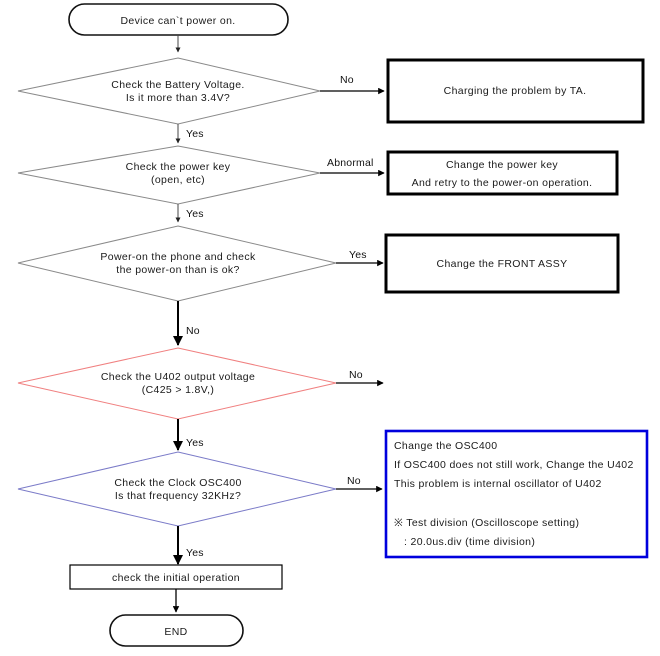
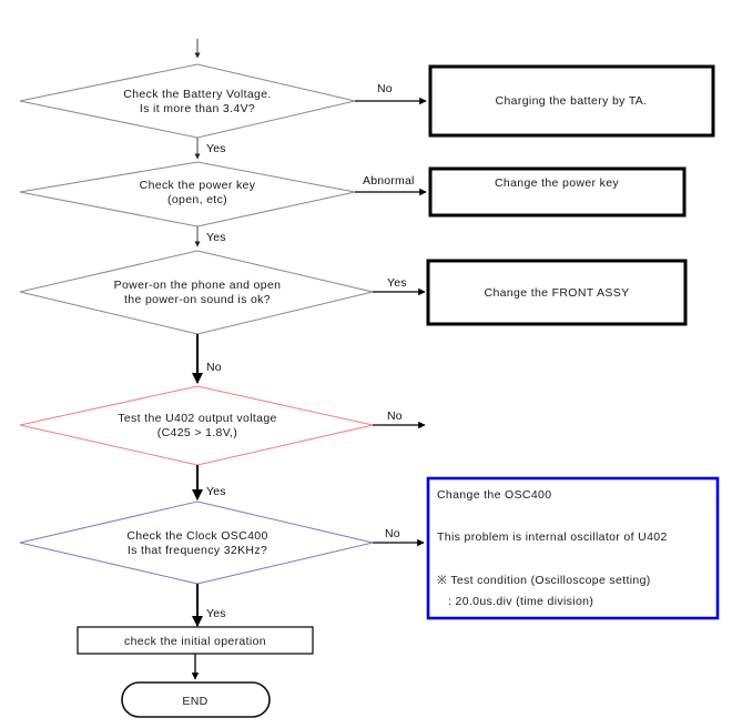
- Device can`t power on.
  Check the Battery Voltage.
  Is it more than 3.4V?
  No
  Yes
- Charging the problem by TA.
+ Charging the battery by TA.
  Check the power key
  (open, etc)
  Abnormal
  Yes
  Change the power key
- And retry to the power-on operation.
- Power-on the phone and check
+ Power-on the phone and open
- the power-on than is ok?
+ the power-on sound is ok?
  Yes
  No
  Change the FRONT ASSY
- Check the U402 output voltage
+ Test the U402 output voltage
  (C425 > 1.8V,)
  No
  Yes
  Check the Clock OSC400
  Is that frequency 32KHz?
  No
  Yes
  Change the OSC400
- If OSC400 does not still work, Change the U402
  This problem is internal oscillator of U402
- ※ Test division (Oscilloscope setting)
+ ※ Test condition (Oscilloscope setting)
  : 20.0us.div (time division)
  check the initial operation
  END
